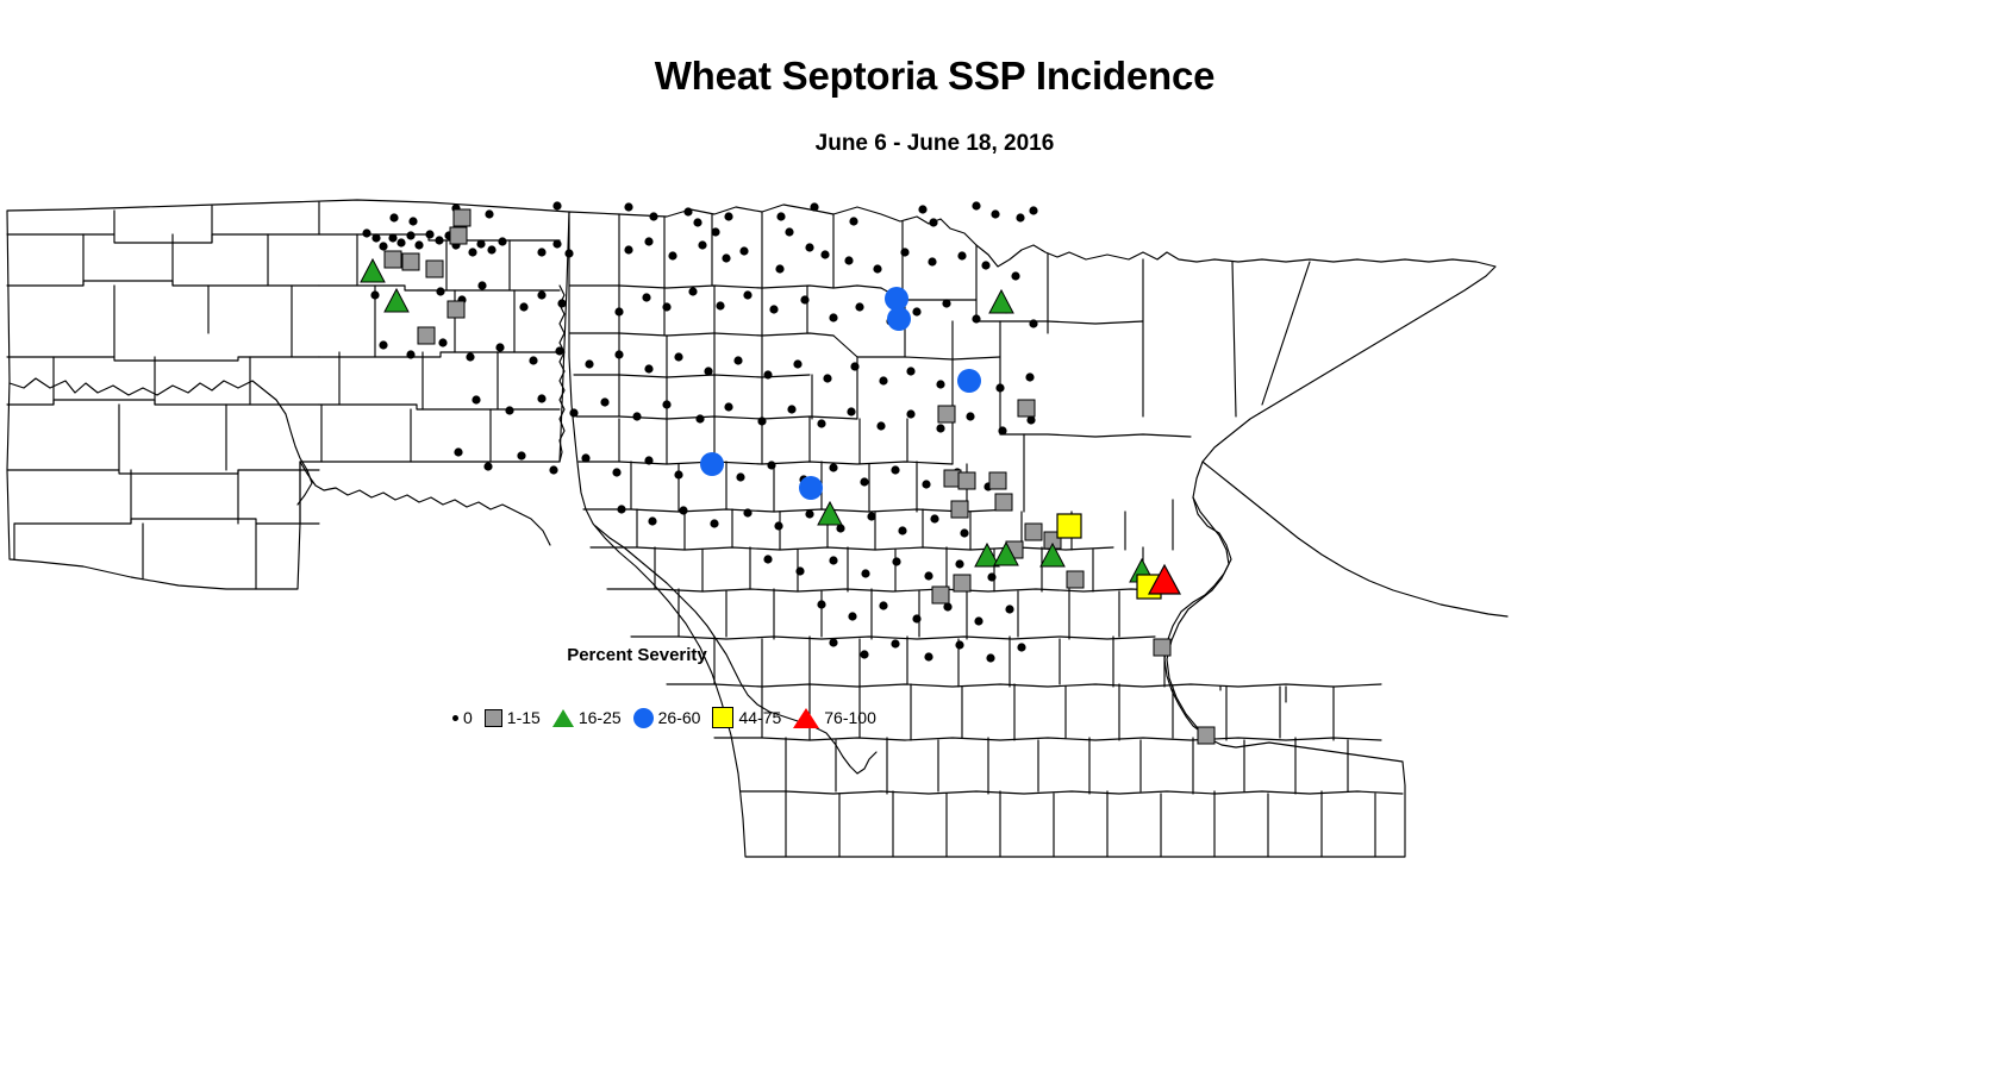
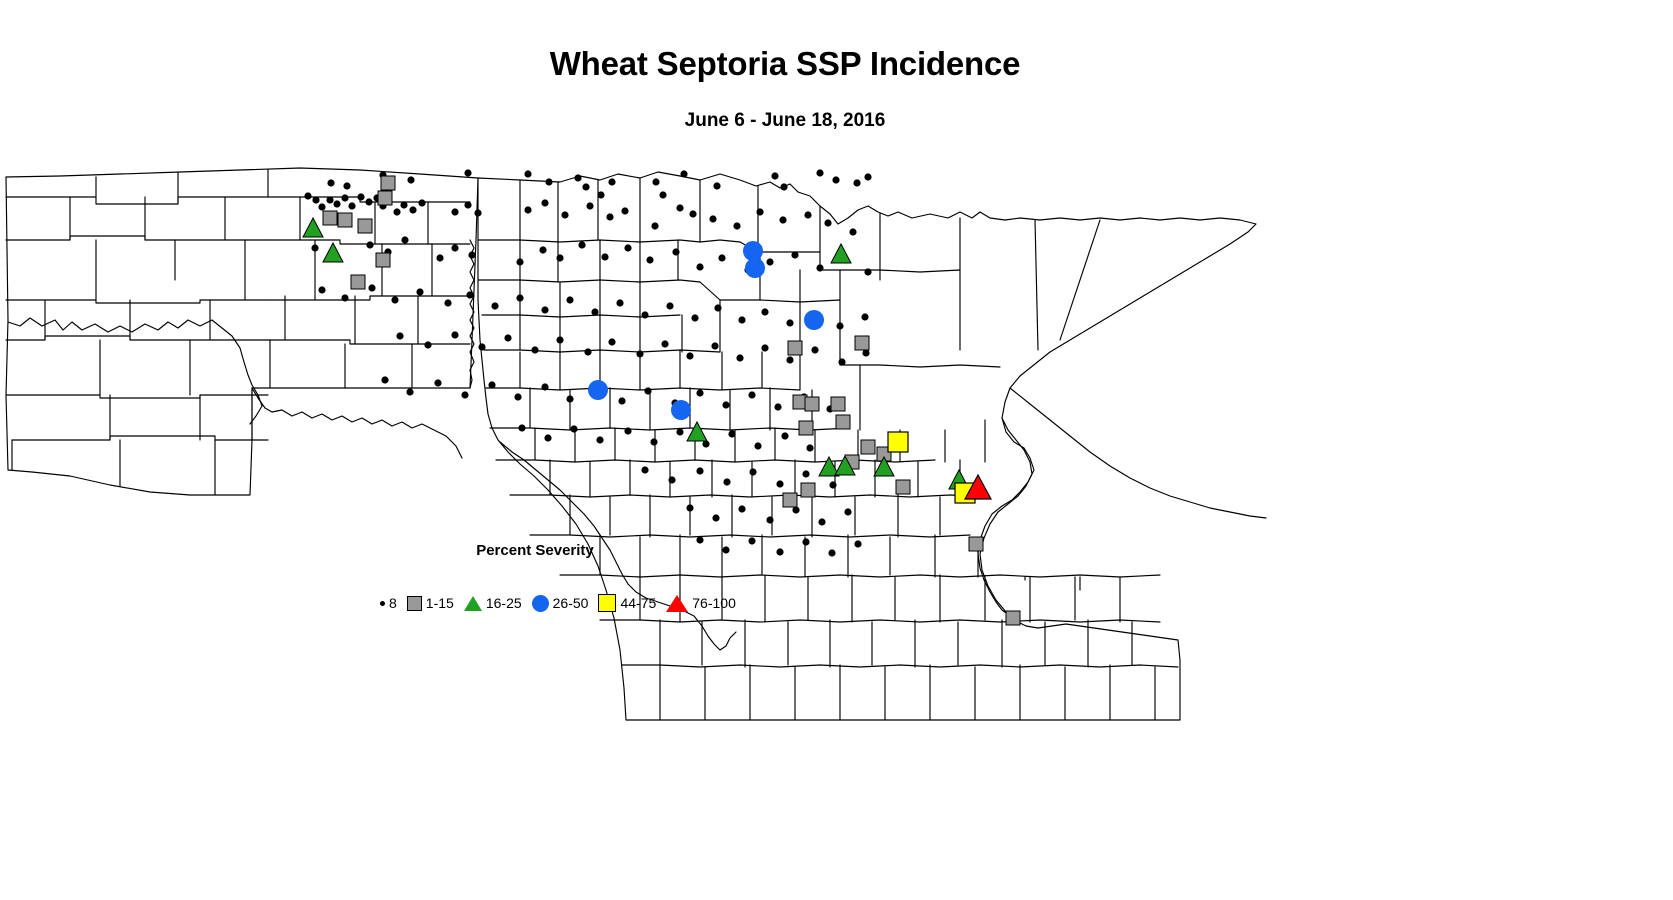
  Wheat Septoria SSP Incidence
  June 6 - June 18, 2016
  Percent Severity
- 0
+ 8
  1-15
  16-25
- 26-60
+ 26-50
  44-75
  76-100
